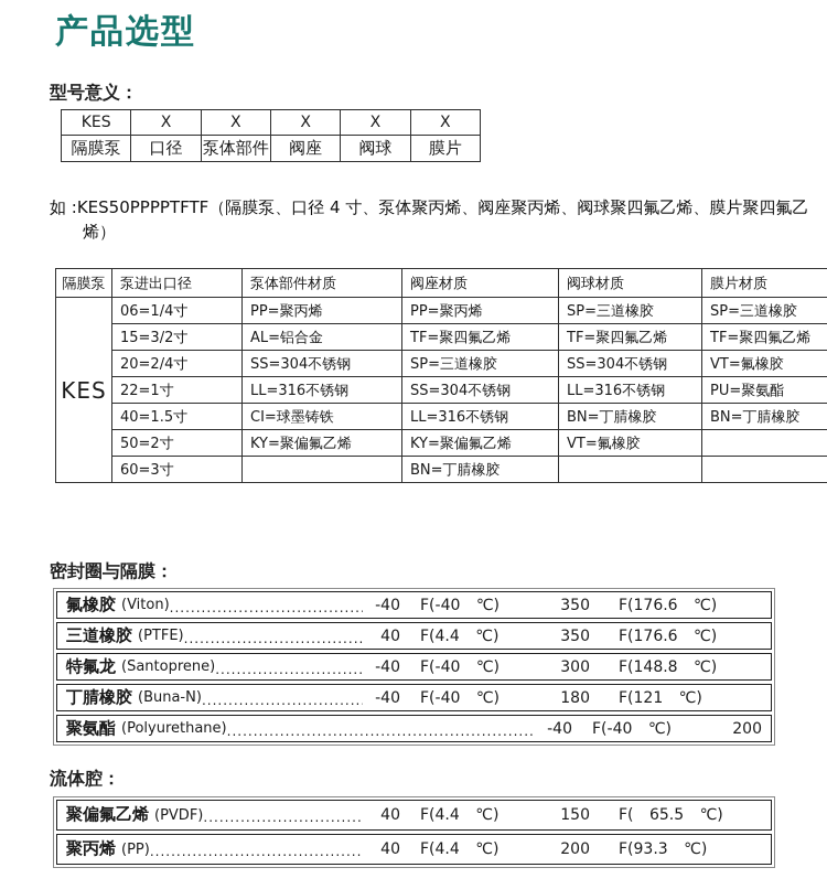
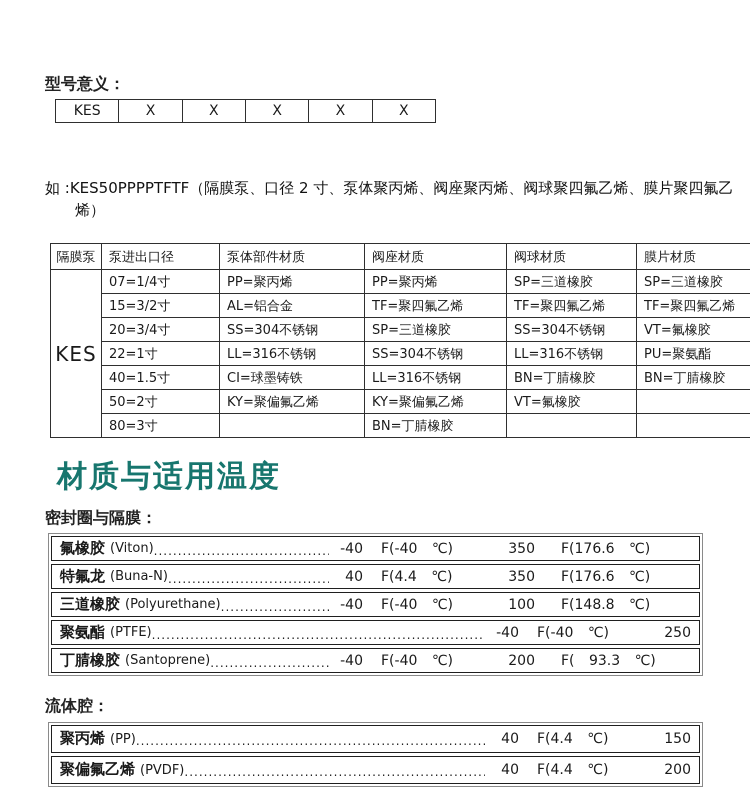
- 产品选型
  型号意义：
  KES	X	X	X	X	X
- 隔膜泵	口径	泵体部件	阀座	阀球	膜片
- 如 :KES50PPPPTFTF（隔膜泵、口径 4 寸、泵体聚丙烯、阀座聚丙烯、阀球聚四氟乙烯、膜片聚四氟乙烯）
+ 如 :KES50PPPPTFTF（隔膜泵、口径 2 寸、泵体聚丙烯、阀座聚丙烯、阀球聚四氟乙烯、膜片聚四氟乙烯）
  隔膜泵	泵进出口径	泵体部件材质	阀座材质	阀球材质	膜片材质
- KES	06=1/4寸	PP=聚丙烯	PP=聚丙烯	SP=三道橡胶	SP=三道橡胶
+ KES	07=1/4寸	PP=聚丙烯	PP=聚丙烯	SP=三道橡胶	SP=三道橡胶
  15=3/2寸	AL=铝合金	TF=聚四氟乙烯	TF=聚四氟乙烯	TF=聚四氟乙烯
- 20=2/4寸	SS=304不锈钢	SP=三道橡胶	SS=304不锈钢	VT=氟橡胶
+ 20=3/4寸	SS=304不锈钢	SP=三道橡胶	SS=304不锈钢	VT=氟橡胶
  22=1寸	LL=316不锈钢	SS=304不锈钢	LL=316不锈钢	PU=聚氨酯
  40=1.5寸	CI=球墨铸铁	LL=316不锈钢	BN=丁腈橡胶	BN=丁腈橡胶
  50=2寸	KY=聚偏氟乙烯	KY=聚偏氟乙烯	VT=氟橡胶
- 60=3寸		BN=丁腈橡胶
+ 80=3寸		BN=丁腈橡胶
+ 材质与适用温度
  密封圈与隔膜：
  氟橡胶
  (Viton)
  -40
  F(-40 ℃)
  350
  F(176.6 ℃)
- 三道橡胶
+ 特氟龙
- (PTFE)
+ (Buna-N)
  40
  F(4.4 ℃)
  350
  F(176.6 ℃)
- 特氟龙
+ 三道橡胶
- (Santoprene)
+ (Polyurethane)
  -40
  F(-40 ℃)
- 300
+ 100
  F(148.8 ℃)
- 丁腈橡胶
+ 聚氨酯
- (Buna-N)
+ (PTFE)
  -40
  F(-40 ℃)
- 180
+ 250
- F(121 ℃)
- 聚氨酯
+ 丁腈橡胶
- (Polyurethane)
+ (Santoprene)
  -40
  F(-40 ℃)
  200
+ F( 93.3 ℃)
  流体腔：
- 聚偏氟乙烯
+ 聚丙烯
- (PVDF)
+ (PP)
  40
  F(4.4 ℃)
  150
- F( 65.5 ℃)
- 聚丙烯
+ 聚偏氟乙烯
- (PP)
+ (PVDF)
  40
  F(4.4 ℃)
  200
- F(93.3 ℃)
